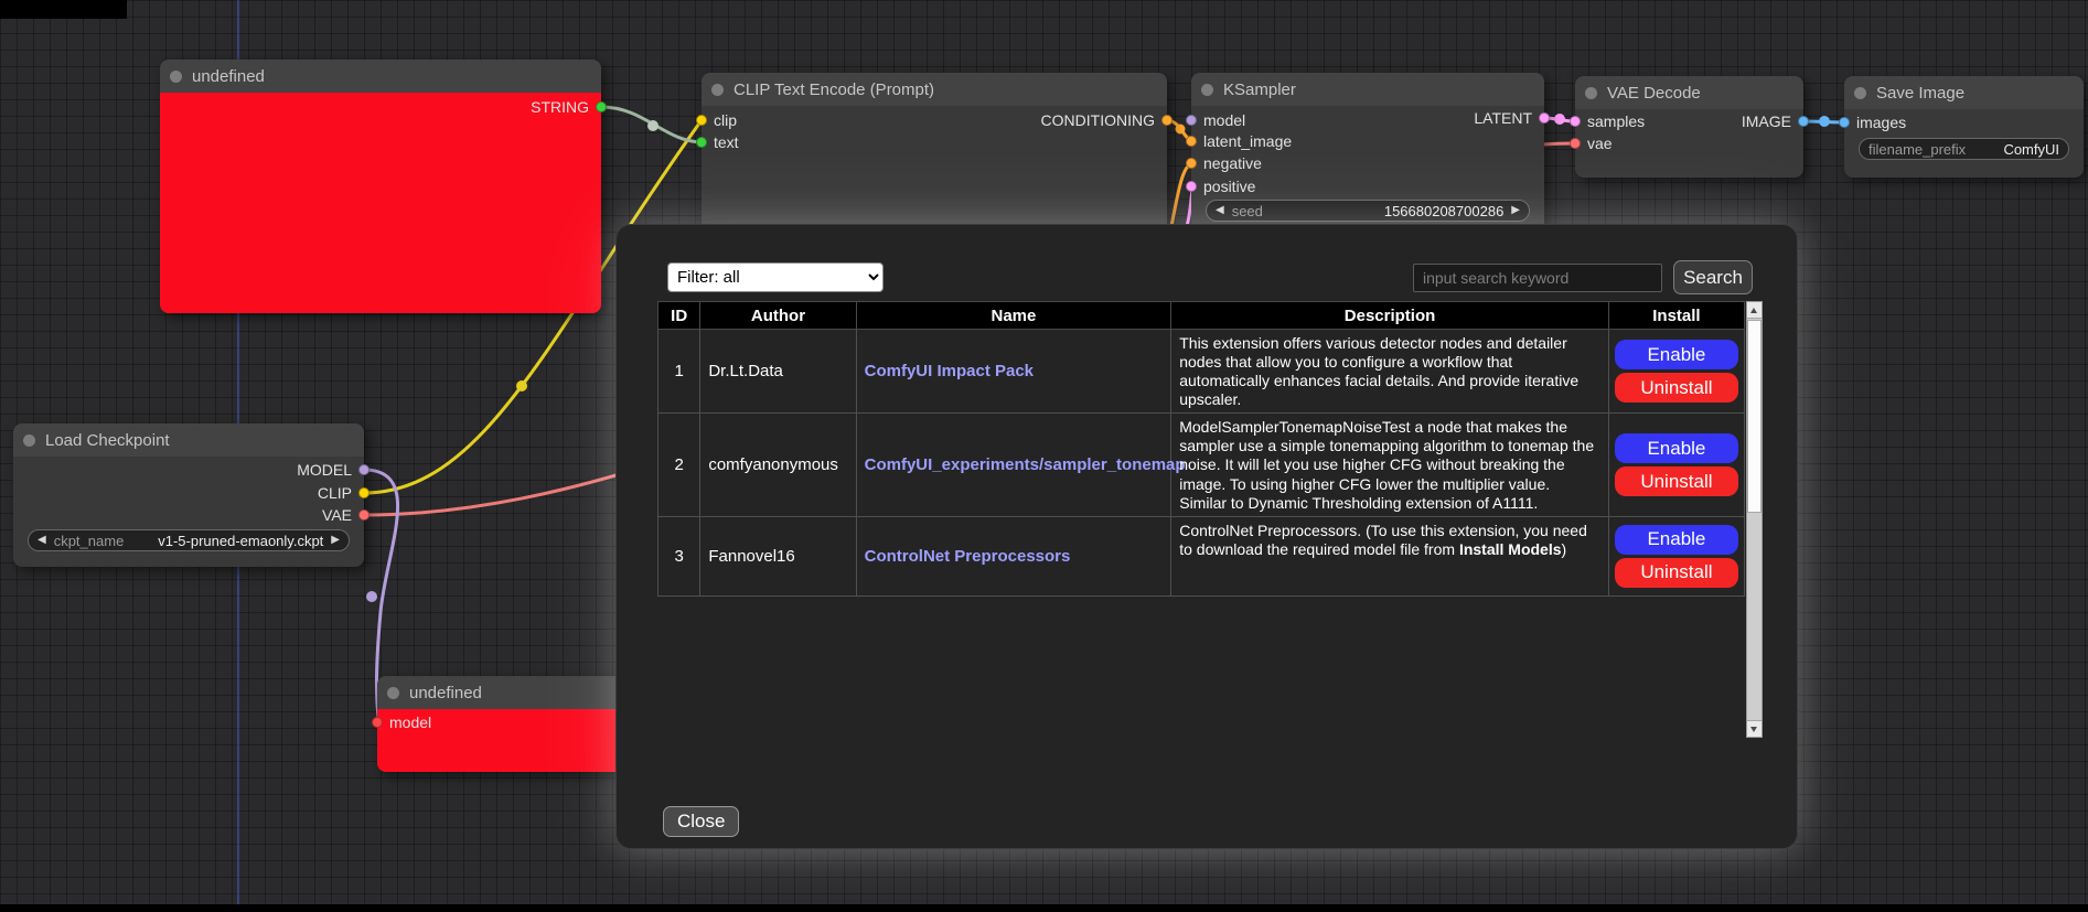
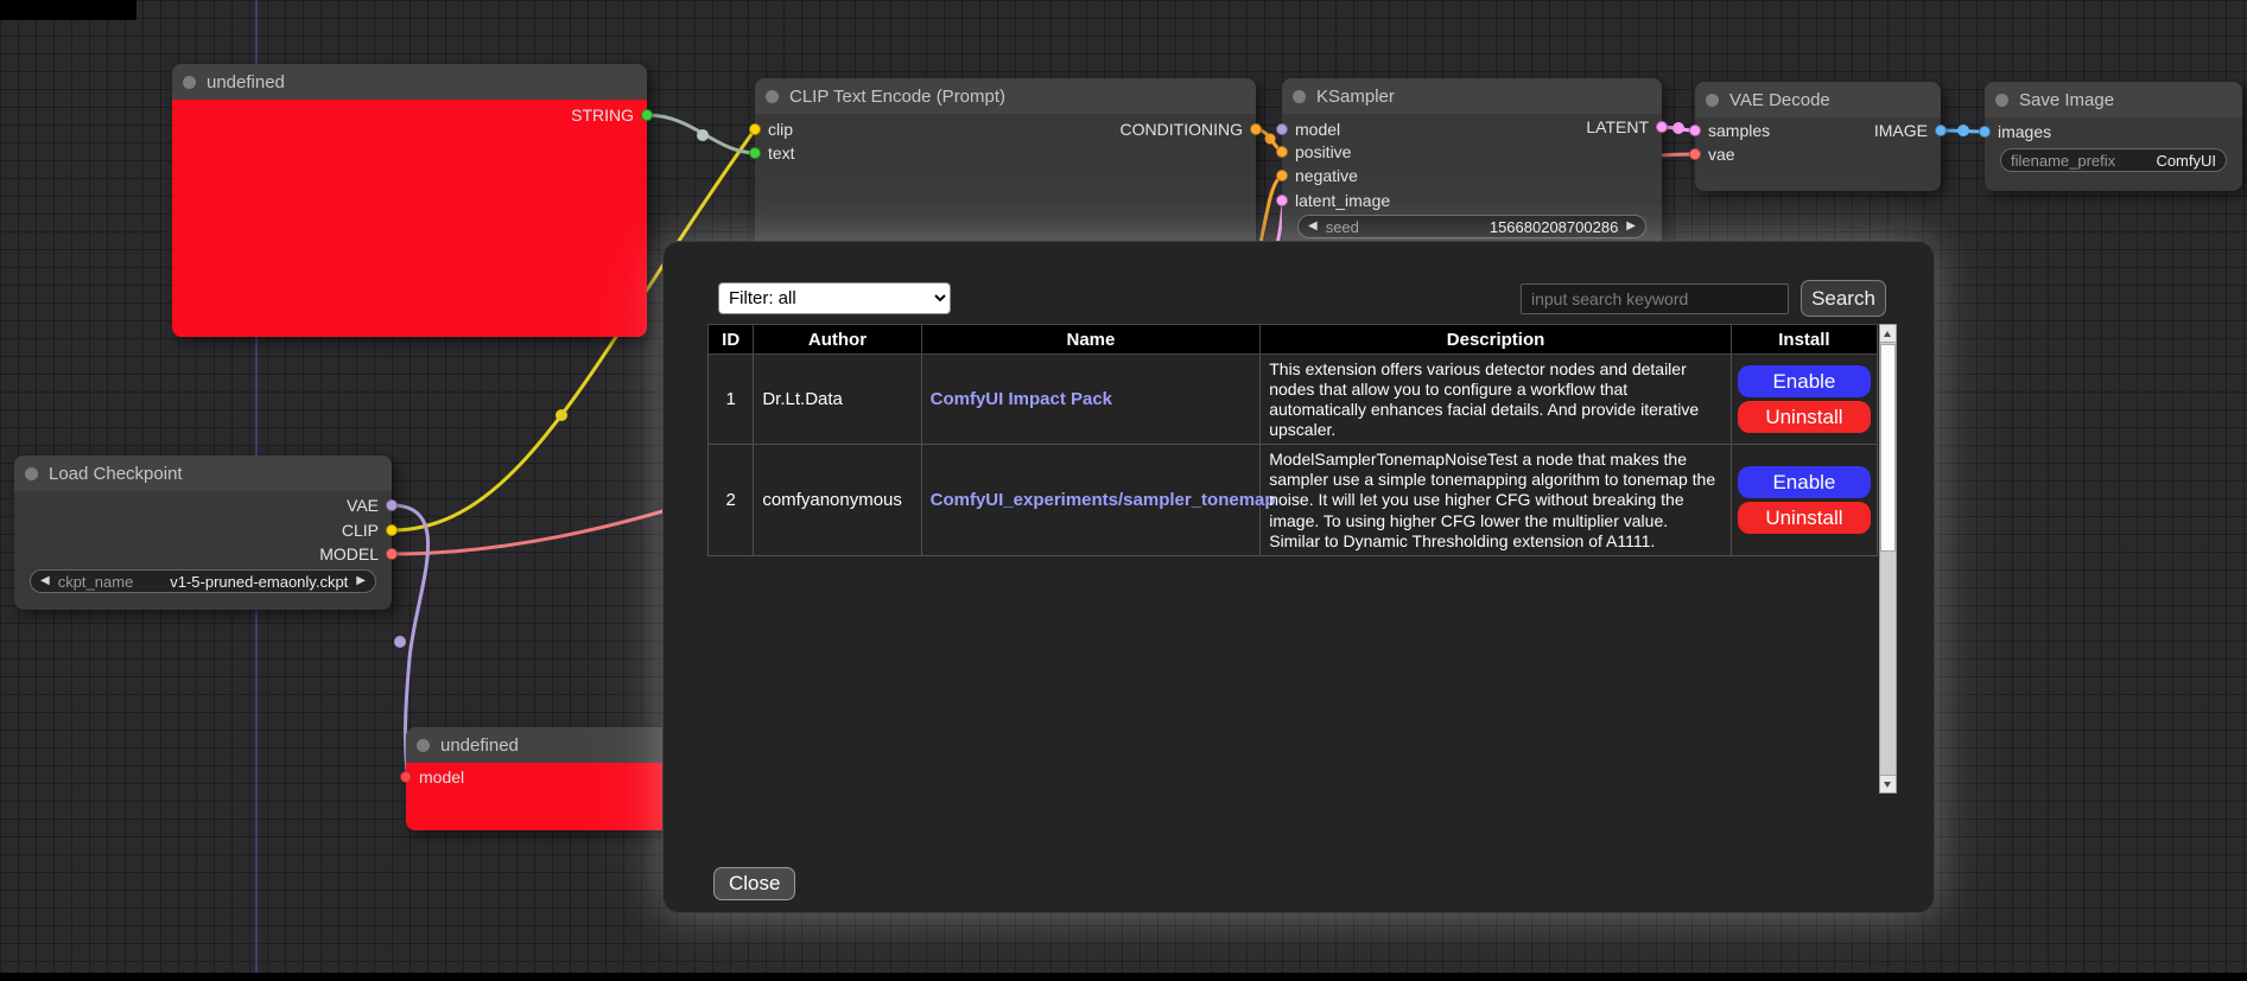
  undefined
  STRING
  CLIP Text Encode (Prompt)
  clip
  text
  CONDITIONING
  KSampler
  model
- latent_image
+ positive
  negative
- positive
+ latent_image
  LATENT
  ◀
  seed
  156680208700286
  ▶
  VAE Decode
  samples
  vae
  IMAGE
  Save Image
  images
  filename_prefix
  ComfyUI
  Load Checkpoint
- MODEL
+ VAE
  CLIP
- VAE
+ MODEL
  ◀
  ckpt_name
  v1-5-pruned-emaonly.ckpt
  ▶
  undefined
  model
  Filter: all
  input search keyword
  Search
  ID	Author	Name	Description	Install
  1	Dr.Lt.Data	ComfyUI Impact Pack	This extension offers various detector nodes and detailer nodes that allow you to configure a workflow that automatically enhances facial details. And provide iterative upscaler.	Enable Uninstall
  2	comfyanonymous	ComfyUI_experiments/sampler_tonemap	ModelSamplerTonemapNoiseTest a node that makes the sampler use a simple tonemapping algorithm to tonemap the noise. It will let you use higher CFG without breaking the image. To using higher CFG lower the multiplier value. Similar to Dynamic Thresholding extension of A1111.	Enable Uninstall
- 3	Fannovel16	ControlNet Preprocessors	ControlNet Preprocessors. (To use this extension, you need to download the required model file from Install Models)	Enable Uninstall
  Close
